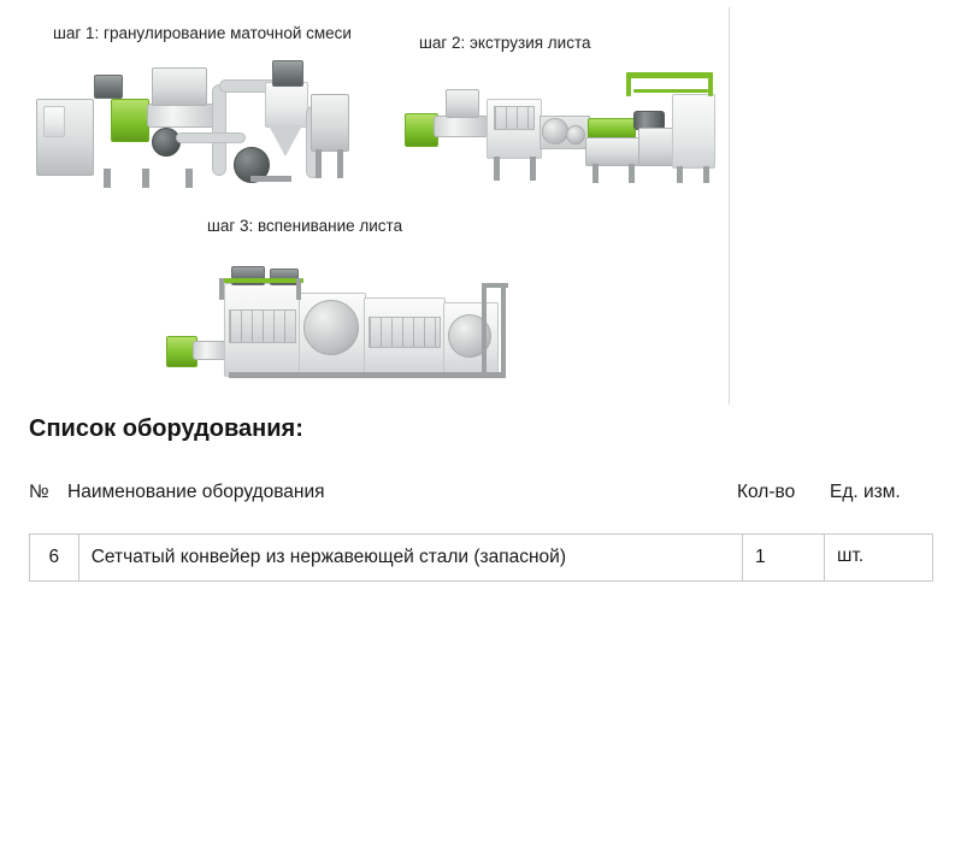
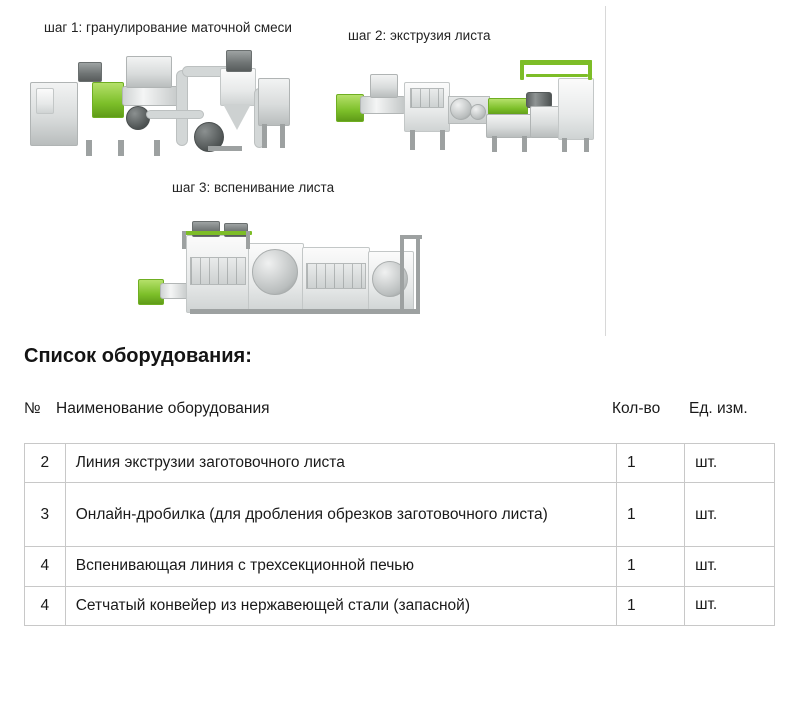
  шаг 1: гранулирование маточной смеси
  шаг 2: экструзия листа
  шаг 3: вспенивание листа
  Список оборудования:
  №
  Наименование оборудования
  Кол-во
  Ед. изм.
+ 2	Линия экструзии заготовочного листа	1	шт.
+ 3	Онлайн-дробилка (для дробления обрезков заготовочного листа)	1	шт.
+ 4	Вспенивающая линия с трехсекционной печью	1	шт.
- 6	Сетчатый конвейер из нержавеющей стали (запасной)	1	шт.
+ 4	Сетчатый конвейер из нержавеющей стали (запасной)	1	шт.
